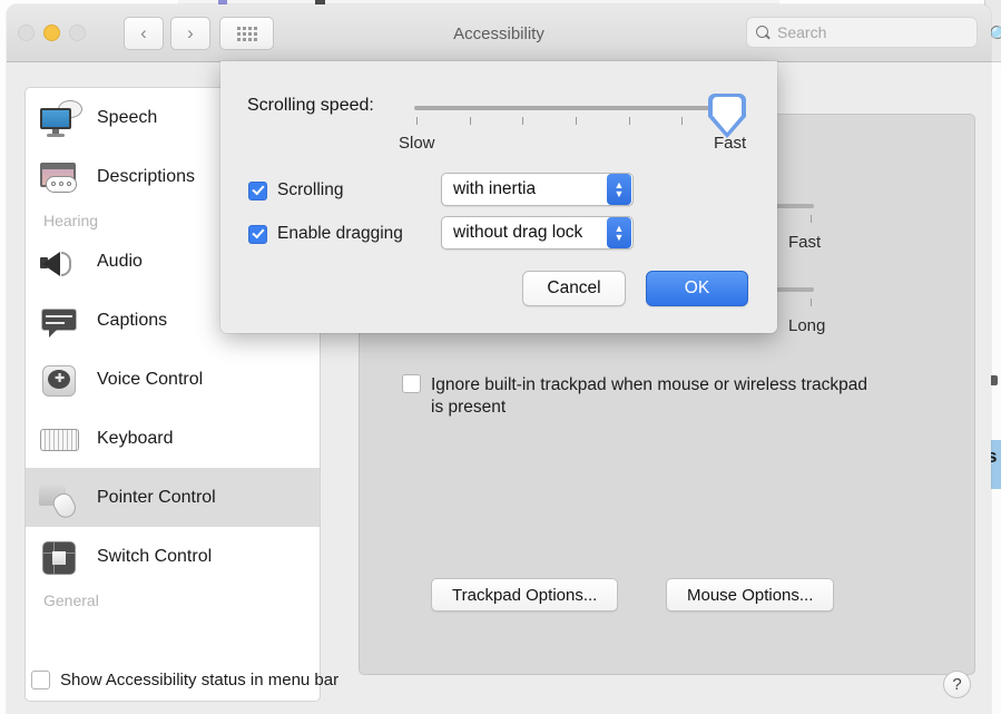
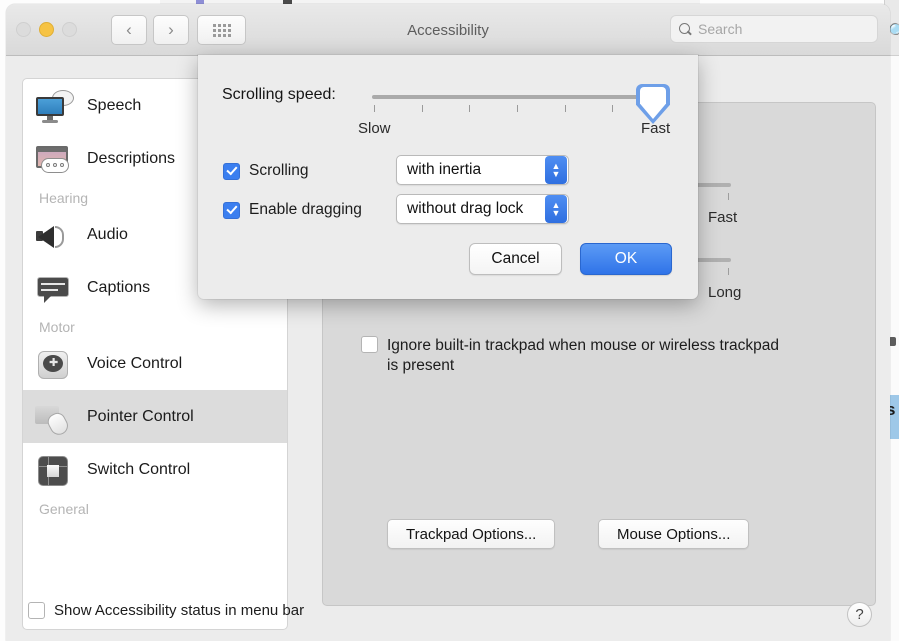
  🔍
  s
  ‹
  ›
  Accessibility
  Search
  Speech
  Descriptions
  Hearing
  Audio
  Captions
+ Motor
  ✚
  Voice Control
- Keyboard
  Pointer Control
  Switch Control
  General
  Fast
  Long
  Ignore built-in trackpad when mouse or wireless trackpad is present
  Trackpad Options...
  Mouse Options...
  Show Accessibility status in menu bar
  ?
  Scrolling speed:
  Slow
  Fast
  Scrolling
  with inertia
  ▲
  ▼
  Enable dragging
  without drag lock
  ▲
  ▼
  Cancel
  OK
